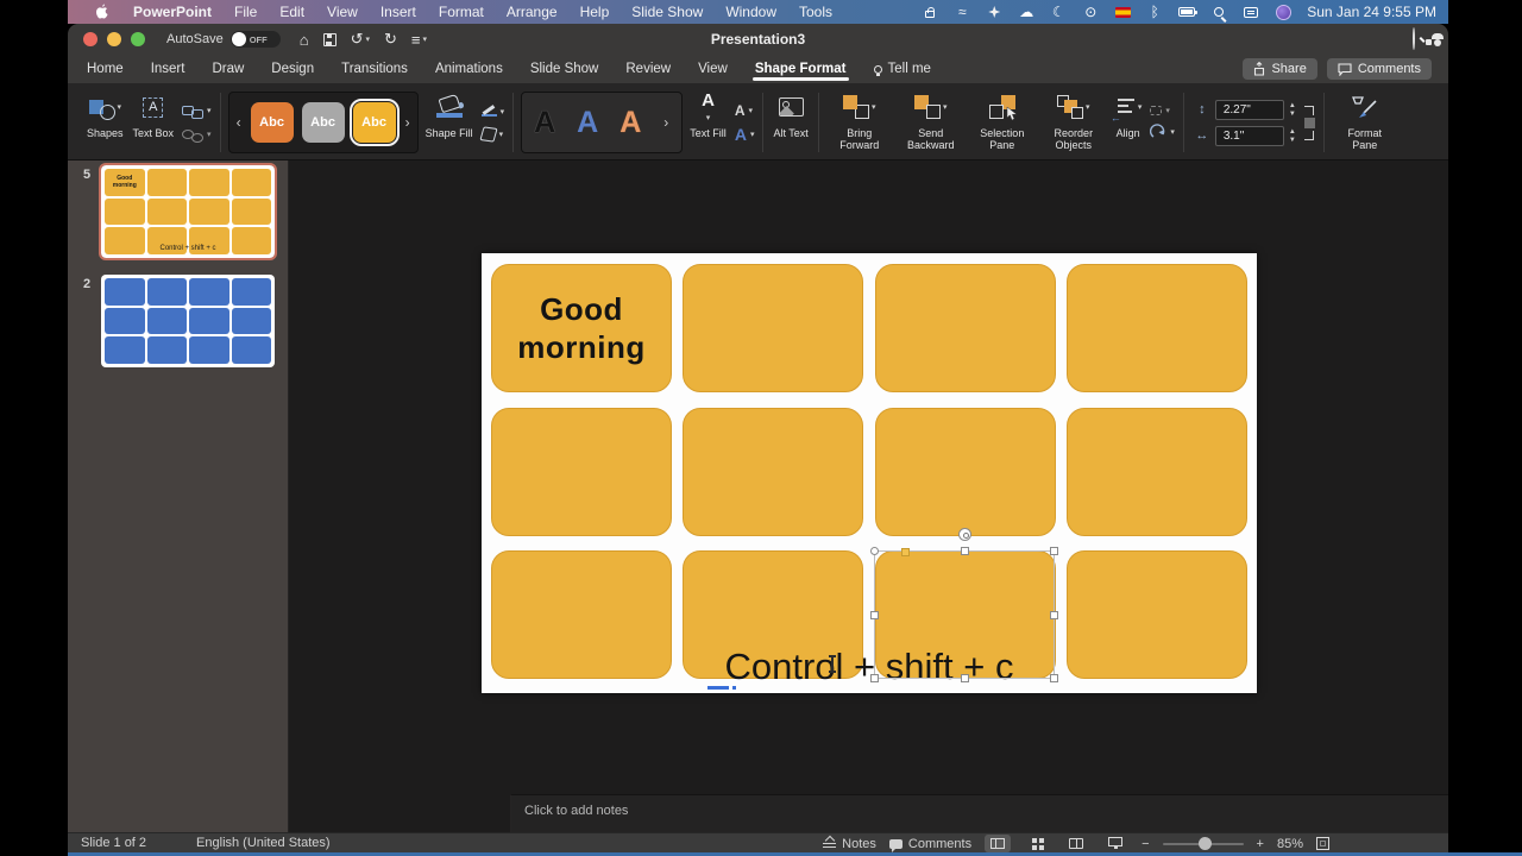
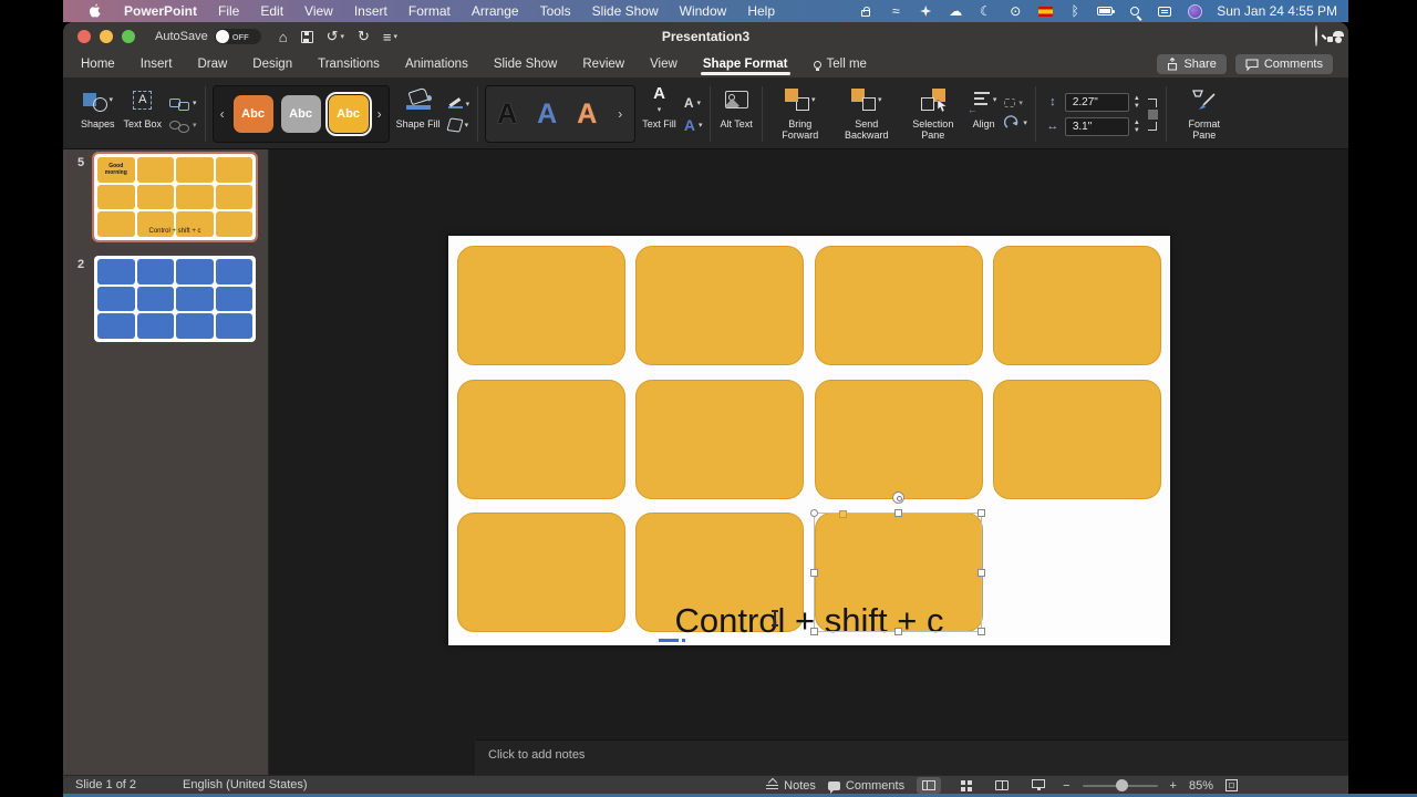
  PowerPoint
  File
  Edit
  View
  Insert
  Format
  Arrange
- Help
+ Tools
  Slide Show
  Window
- Tools
+ Help
  ≈
  ☁
  ☾
  ⊙
  ᛒ
- Sun Jan 24 9:55 PM
+ Sun Jan 24 4:55 PM
  AutoSave
  OFF
  ⌂
  ↺
  ↻
  ≡
  Presentation3
  Home
  Insert
  Draw
  Design
  Transitions
  Animations
  Slide Show
  Review
  View
  Shape Format
  Tell me
  Share
  Comments
  Shapes
  A
  Text Box
  ‹
  Abc
  Abc
  Abc
  ›
  Shape Fill
  A
  A
  A
  ›
  A
  Text Fill
  A
  A
  Alt Text
  Bring Forward
  Send Backward
  Selection Pane
- Reorder Objects
  Align
  ↕
  2.27"
  ↔
  3.1"
  Format Pane
  5
  2
- Good morning
  Control + shift + c
  Click to add notes
  Slide 1 of 2
  English (United States)
  Notes
  Comments
  −
  +
  85%
